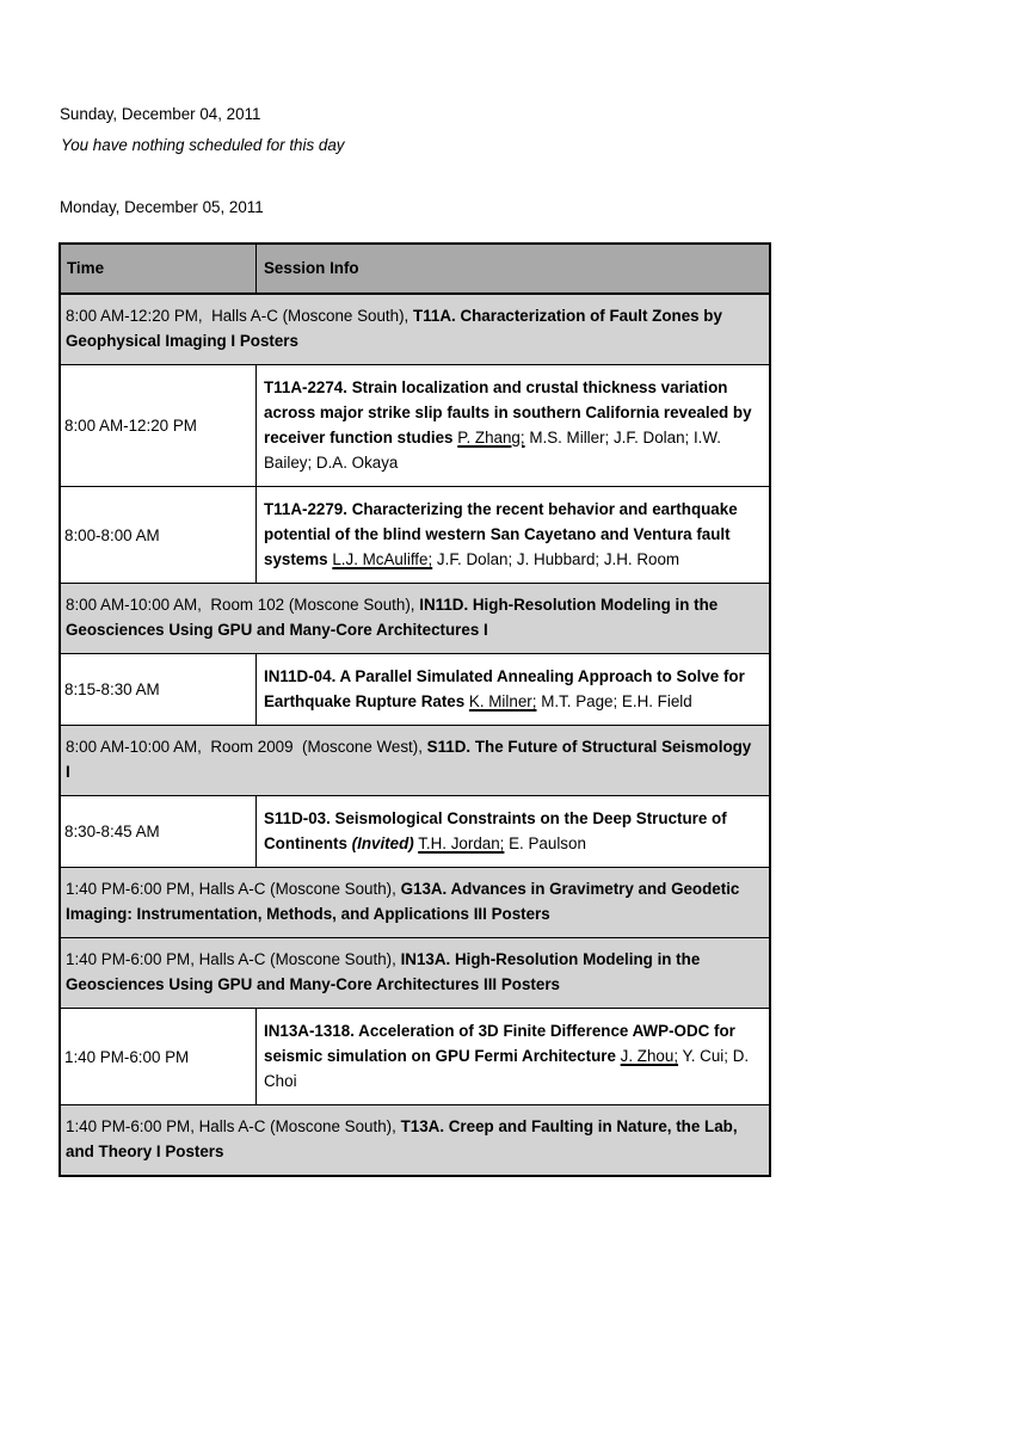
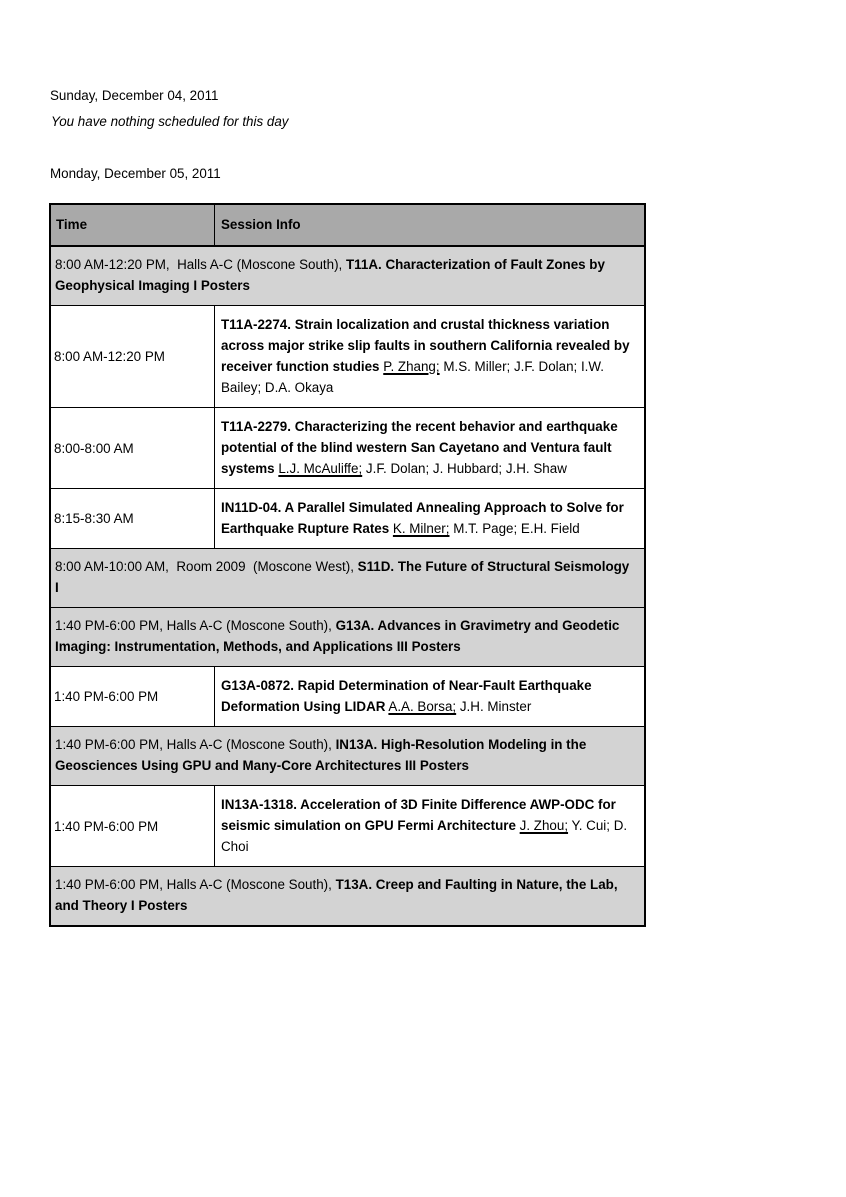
  Sunday, December 04, 2011
  You have nothing scheduled for this day
  Monday, December 05, 2011
  Time	Session Info
  8:00 AM-12:20 PM, Halls A-C (Moscone South), T11A. Characterization of Fault Zones by Geophysical Imaging I Posters
  8:00 AM-12:20 PM	T11A-2274. Strain localization and crustal thickness variation across major strike slip faults in southern California revealed by receiver function studies P. Zhang; M.S. Miller; J.F. Dolan; I.W. Bailey; D.A. Okaya
- 8:00-8:00 AM	T11A-2279. Characterizing the recent behavior and earthquake potential of the blind western San Cayetano and Ventura fault systems L.J. McAuliffe; J.F. Dolan; J. Hubbard; J.H. Room
+ 8:00-8:00 AM	T11A-2279. Characterizing the recent behavior and earthquake potential of the blind western San Cayetano and Ventura fault systems L.J. McAuliffe; J.F. Dolan; J. Hubbard; J.H. Shaw
- 8:00 AM-10:00 AM, Room 102 (Moscone South), IN11D. High-Resolution Modeling in the Geosciences Using GPU and Many-Core Architectures I
  8:15-8:30 AM	IN11D-04. A Parallel Simulated Annealing Approach to Solve for Earthquake Rupture Rates K. Milner; M.T. Page; E.H. Field
  8:00 AM-10:00 AM, Room 2009 (Moscone West), S11D. The Future of Structural Seismology I
- 8:30-8:45 AM	S11D-03. Seismological Constraints on the Deep Structure of Continents (Invited) T.H. Jordan; E. Paulson
  1:40 PM-6:00 PM, Halls A-C (Moscone South), G13A. Advances in Gravimetry and Geodetic Imaging: Instrumentation, Methods, and Applications III Posters
+ 1:40 PM-6:00 PM	G13A-0872. Rapid Determination of Near-Fault Earthquake Deformation Using LIDAR A.A. Borsa; J.H. Minster
  1:40 PM-6:00 PM, Halls A-C (Moscone South), IN13A. High-Resolution Modeling in the Geosciences Using GPU and Many-Core Architectures III Posters
  1:40 PM-6:00 PM	IN13A-1318. Acceleration of 3D Finite Difference AWP-ODC for seismic simulation on GPU Fermi Architecture J. Zhou; Y. Cui; D. Choi
  1:40 PM-6:00 PM, Halls A-C (Moscone South), T13A. Creep and Faulting in Nature, the Lab, and Theory I Posters
